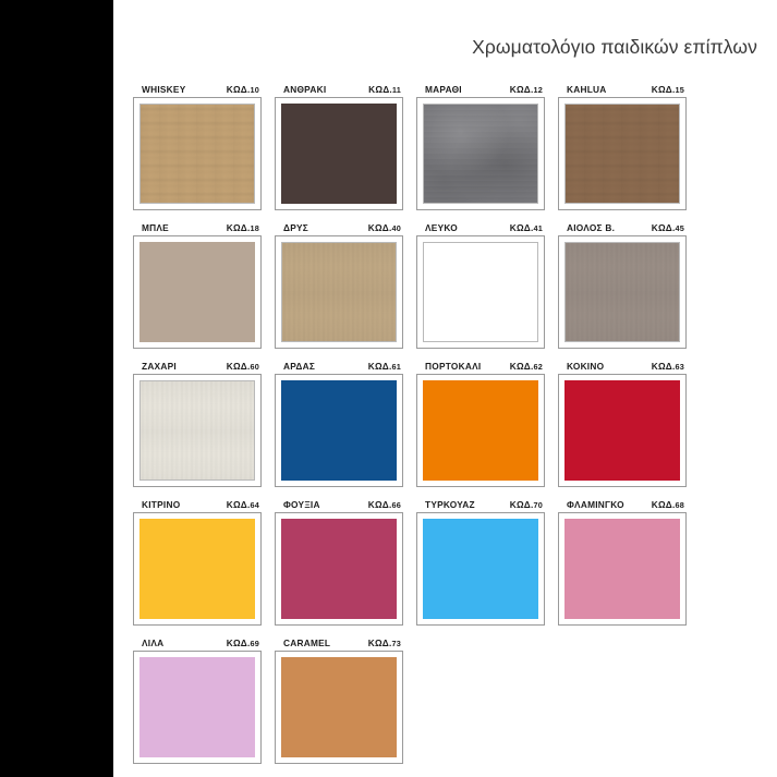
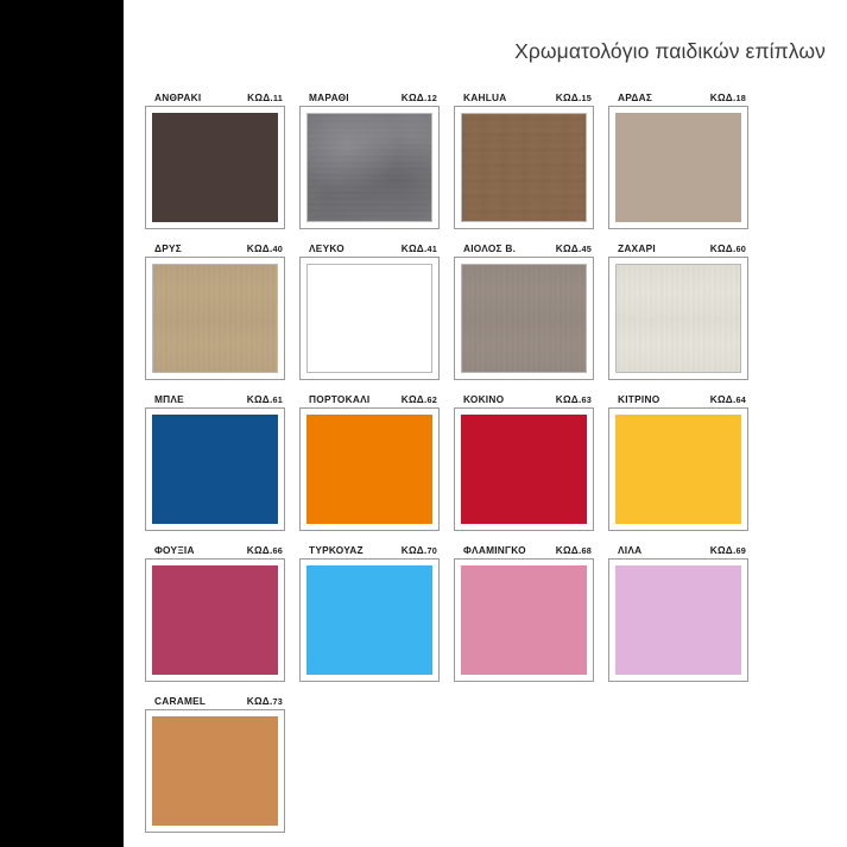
  Χρωματολόγιο παιδικών επίπλων
- WHISKEY
- ΚΩΔ.10
  ΑΝΘΡΑΚΙ
  ΚΩΔ.11
  ΜΑΡΑΘΙ
  ΚΩΔ.12
  KAHLUA
  ΚΩΔ.15
- ΜΠΛΕ
+ ΑΡΔΑΣ
  ΚΩΔ.18
  ΔΡΥΣ
  ΚΩΔ.40
  ΛΕΥΚΟ
  ΚΩΔ.41
  ΑΙΟΛΟΣ Β.
  ΚΩΔ.45
  ΖΑΧΑΡΙ
  ΚΩΔ.60
- ΑΡΔΑΣ
+ ΜΠΛΕ
  ΚΩΔ.61
  ΠΟΡΤΟΚΑΛΙ
  ΚΩΔ.62
  ΚΟΚΙΝΟ
  ΚΩΔ.63
  ΚΙΤΡΙΝΟ
  ΚΩΔ.64
  ΦΟΥΞΙΑ
  ΚΩΔ.66
  ΤΥΡΚΟΥΑΖ
  ΚΩΔ.70
  ΦΛΑΜΙΝΓΚΟ
  ΚΩΔ.68
  ΛΙΛΑ
  ΚΩΔ.69
  CARAMEL
  ΚΩΔ.73
